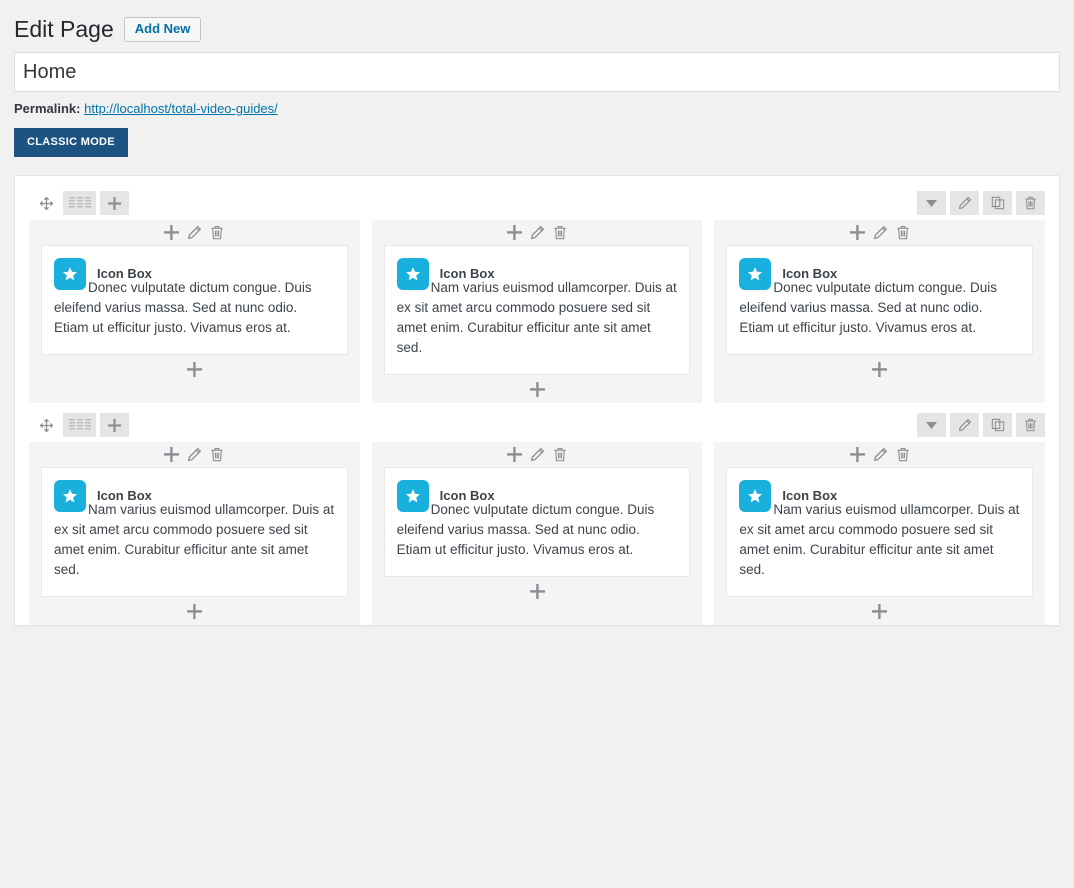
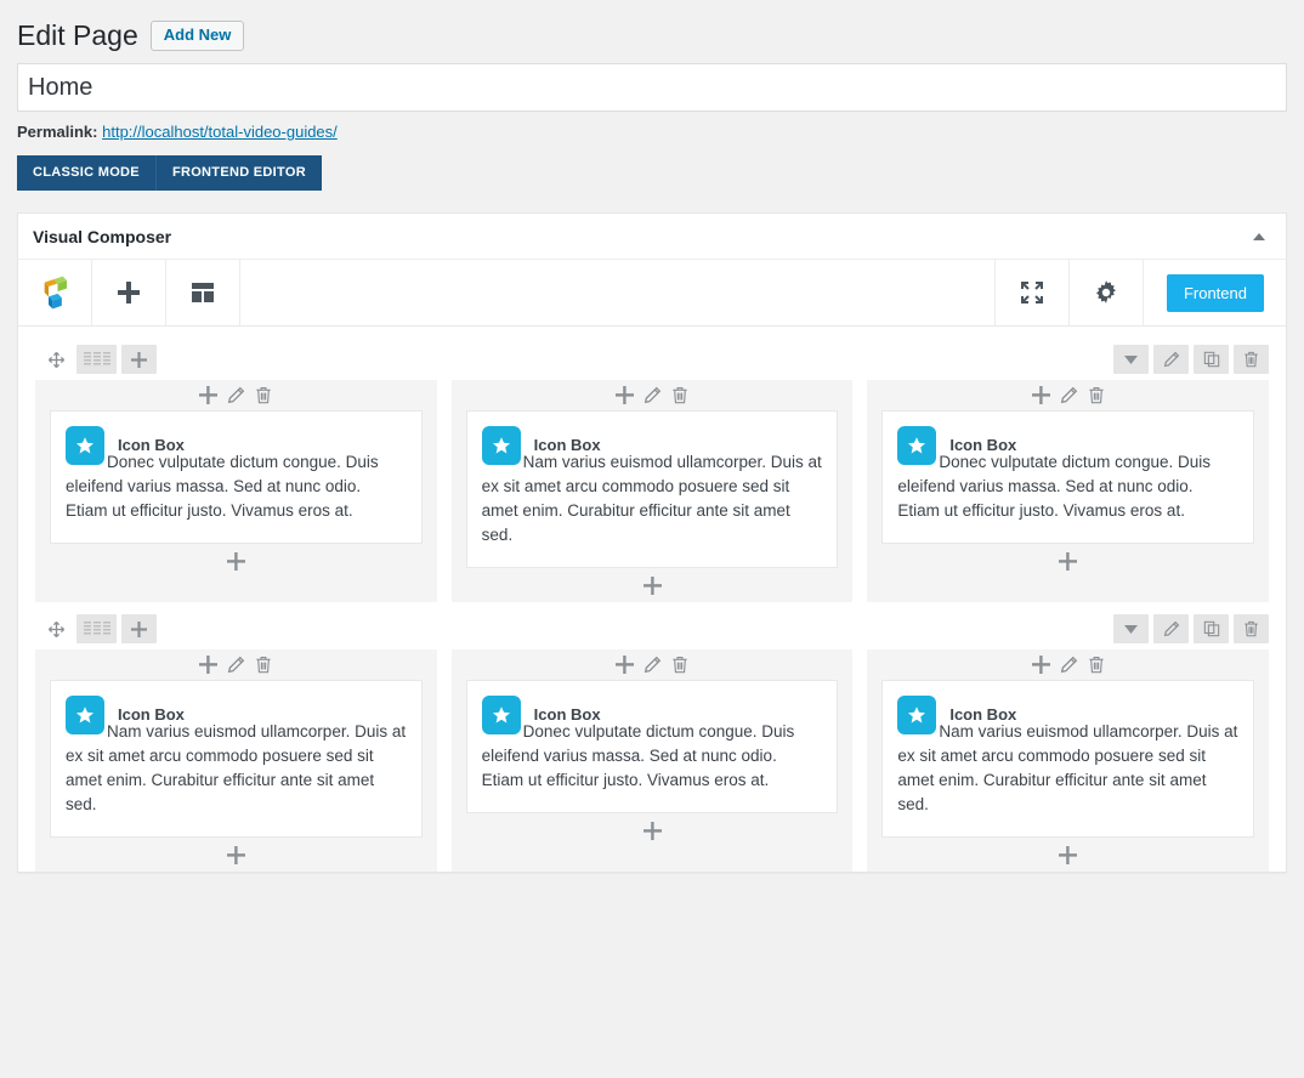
  Edit Page
  Add New
  Home
  Permalink: http://localhost/total-video-guides/
  CLASSIC MODE
+ FRONTEND EDITOR
+ Visual Composer
+ Frontend
  Icon Box
  Donec vulputate dictum congue. Duis eleifend varius massa. Sed at nunc odio. Etiam ut efficitur justo. Vivamus eros at.
  Icon Box
  Nam varius euismod ullamcorper. Duis at ex sit amet arcu commodo posuere sed sit amet enim. Curabitur efficitur ante sit amet sed.
  Icon Box
  Donec vulputate dictum congue. Duis eleifend varius massa. Sed at nunc odio. Etiam ut efficitur justo. Vivamus eros at.
  Icon Box
  Nam varius euismod ullamcorper. Duis at ex sit amet arcu commodo posuere sed sit amet enim. Curabitur efficitur ante sit amet sed.
  Icon Box
  Donec vulputate dictum congue. Duis eleifend varius massa. Sed at nunc odio. Etiam ut efficitur justo. Vivamus eros at.
  Icon Box
  Nam varius euismod ullamcorper. Duis at ex sit amet arcu commodo posuere sed sit amet enim. Curabitur efficitur ante sit amet sed.
